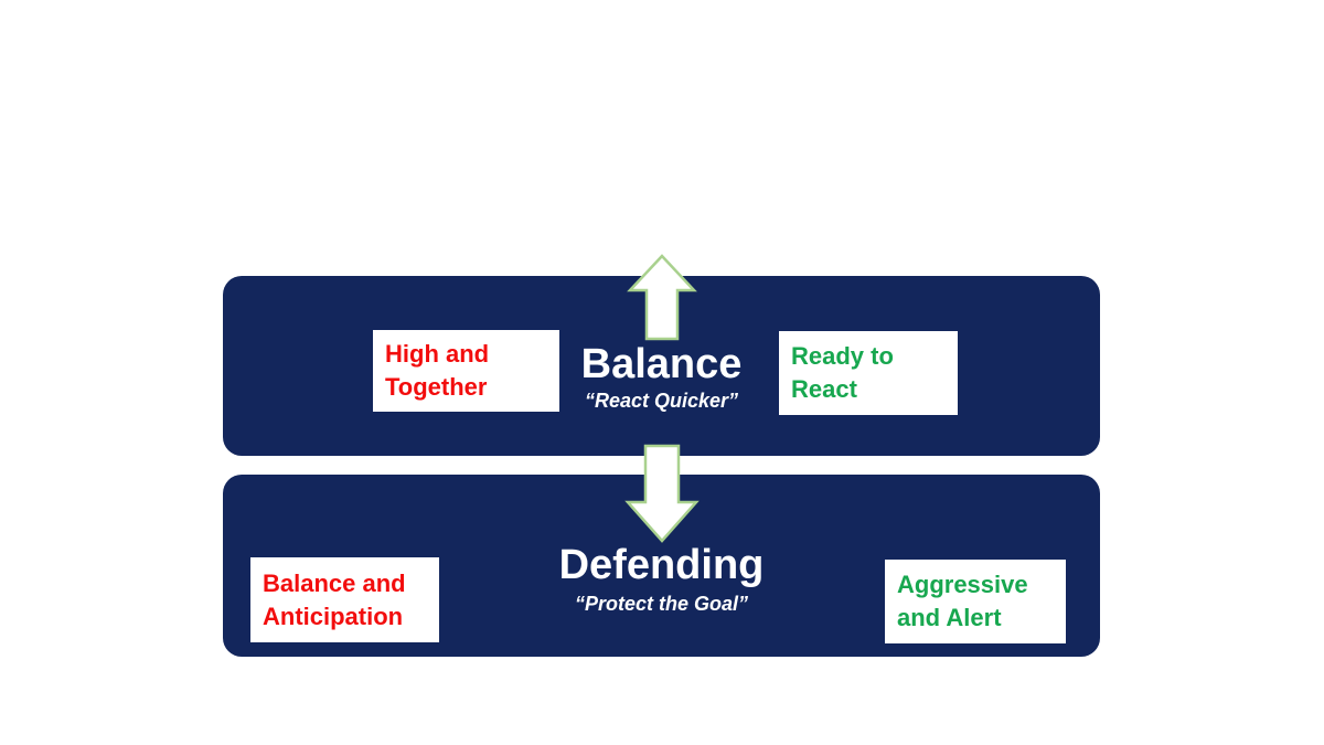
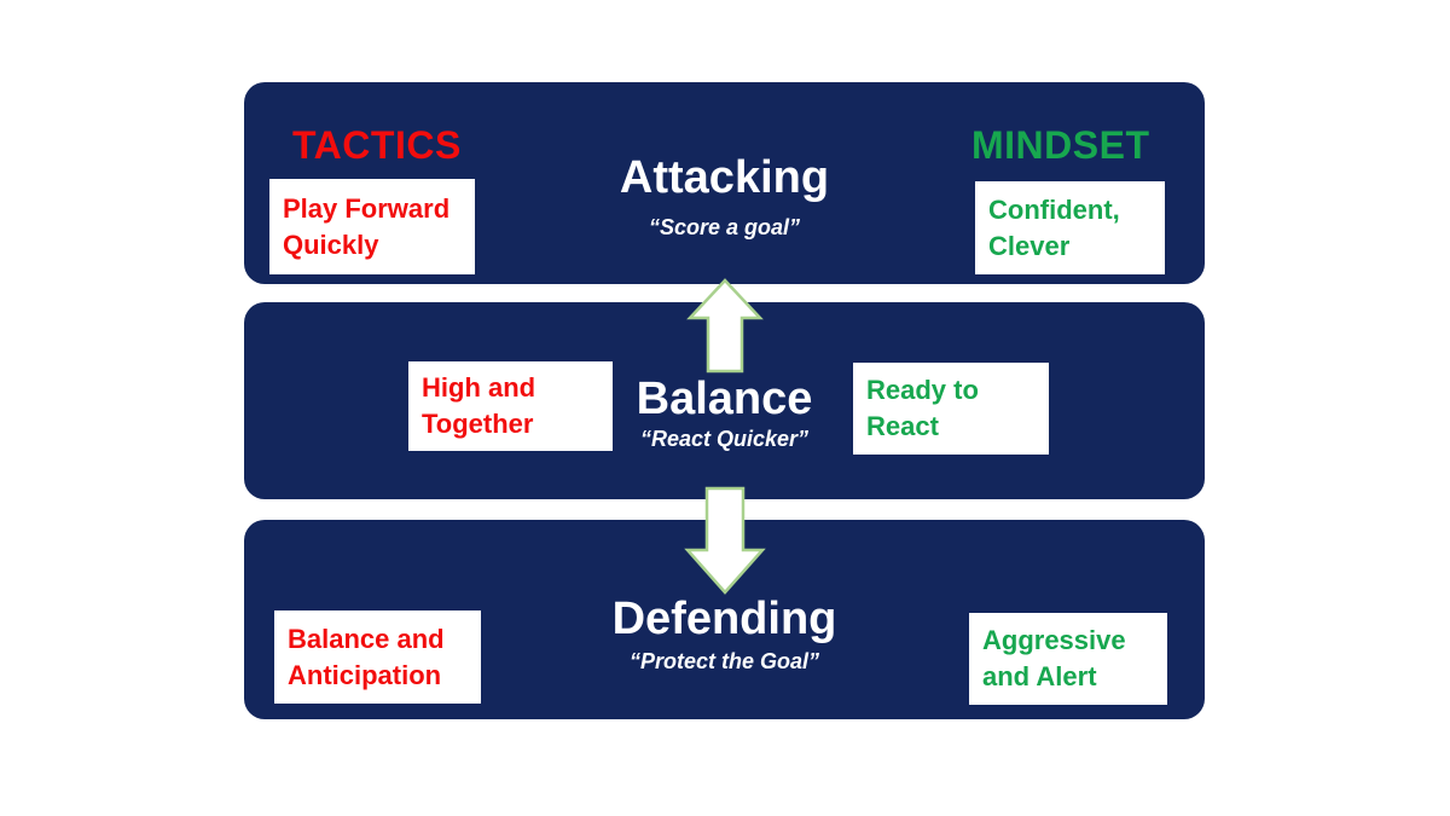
+ TACTICS
+ MINDSET
+ Attacking
+ “Score a goal”
+ Play Forward Quickly
+ Confident, Clever
  Balance
  “React Quicker”
  High and Together
  Ready to React
  Defending
  “Protect the Goal”
  Balance and Anticipation
  Aggressive and Alert
